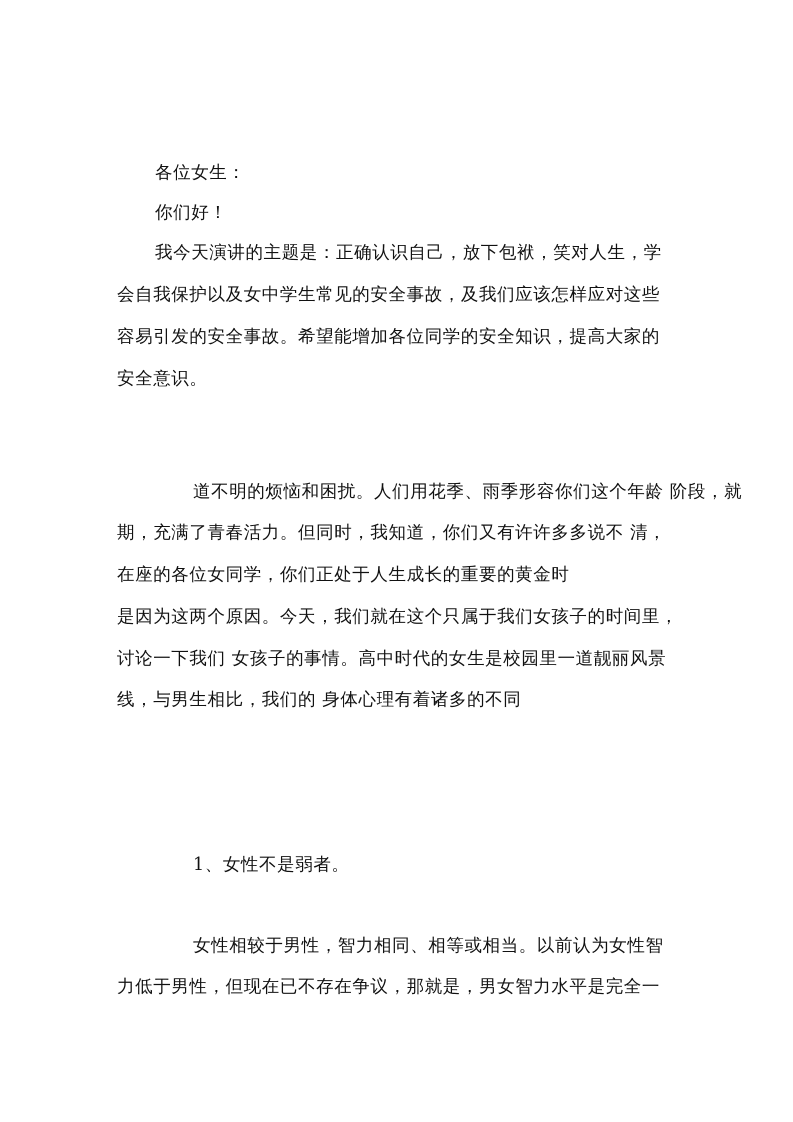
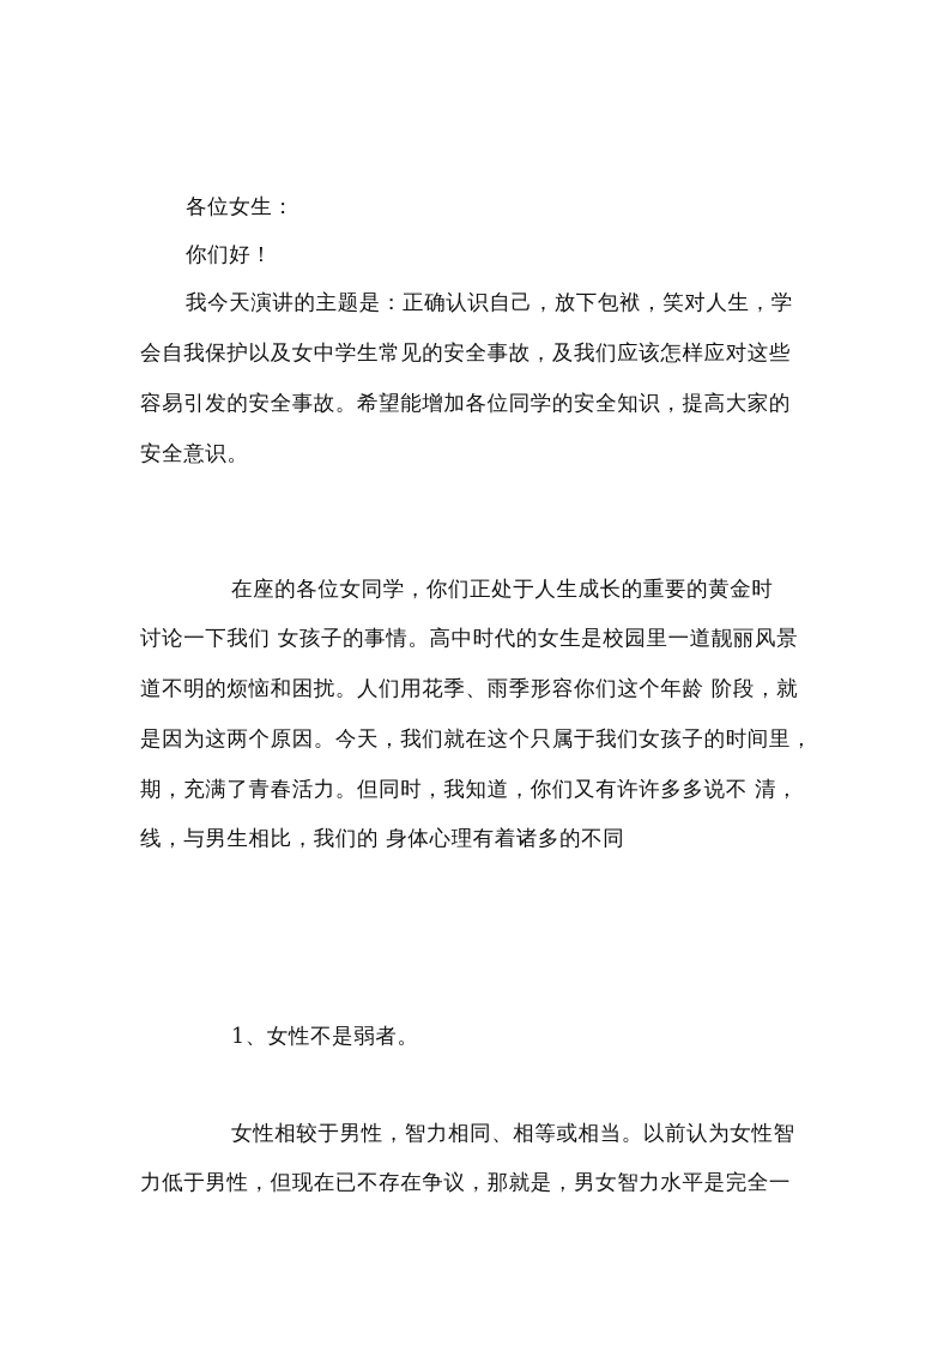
  各位女生：
  你们好！
  我今天演讲的主题是：正确认识自己，放下包袱，笑对人生，学
  会自我保护以及女中学生常见的安全事故，及我们应该怎样应对这些
  容易引发的安全事故。希望能增加各位同学的安全知识，提高大家的
  安全意识。
- 道不明的烦恼和困扰。人们用花季、雨季形容你们这个年龄 阶段，就
+ 在座的各位女同学，你们正处于人生成长的重要的黄金时
- 期，充满了青春活力。但同时，我知道，你们又有许许多多说不 清，
+ 讨论一下我们 女孩子的事情。高中时代的女生是校园里一道靓丽风景
- 在座的各位女同学，你们正处于人生成长的重要的黄金时
+ 道不明的烦恼和困扰。人们用花季、雨季形容你们这个年龄 阶段，就
  是因为这两个原因。今天，我们就在这个只属于我们女孩子的时间里，
- 讨论一下我们 女孩子的事情。高中时代的女生是校园里一道靓丽风景
+ 期，充满了青春活力。但同时，我知道，你们又有许许多多说不 清，
  线，与男生相比，我们的 身体心理有着诸多的不同
  1、女性不是弱者。
  女性相较于男性，智力相同、相等或相当。以前认为女性智
  力低于男性，但现在已不存在争议，那就是，男女智力水平是完全一
